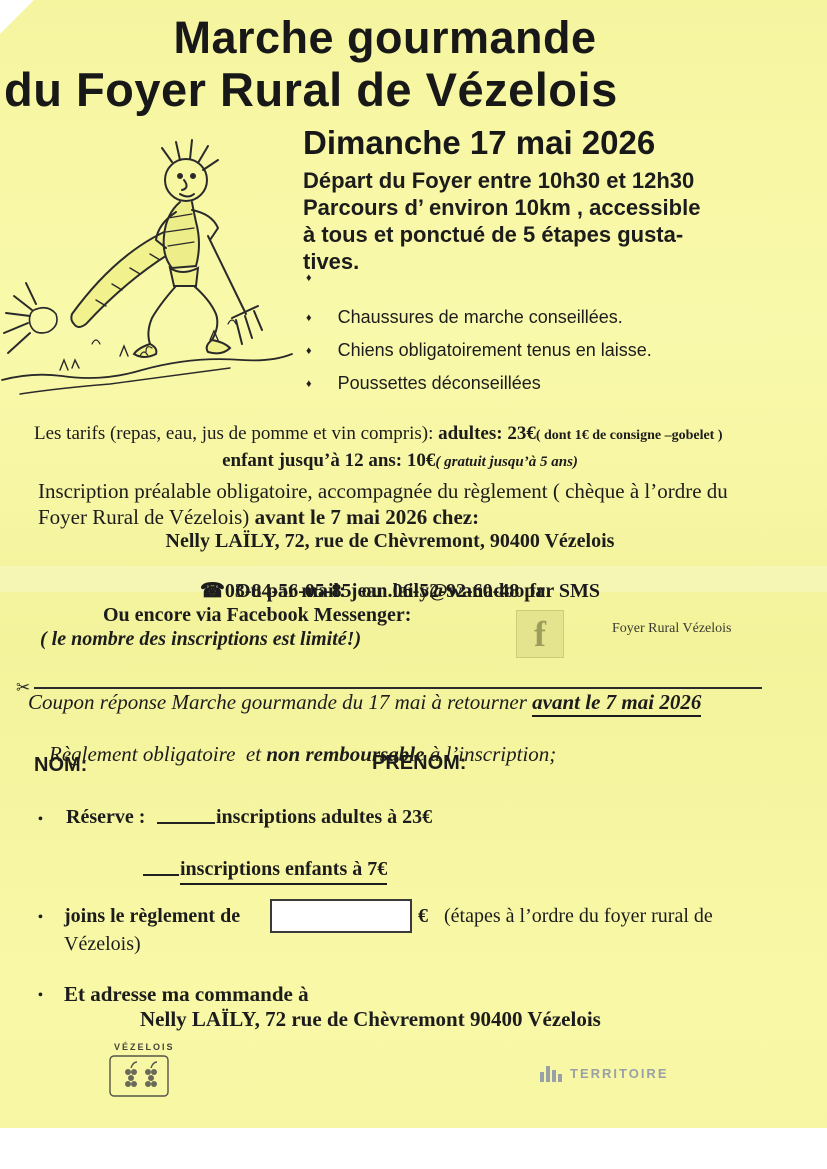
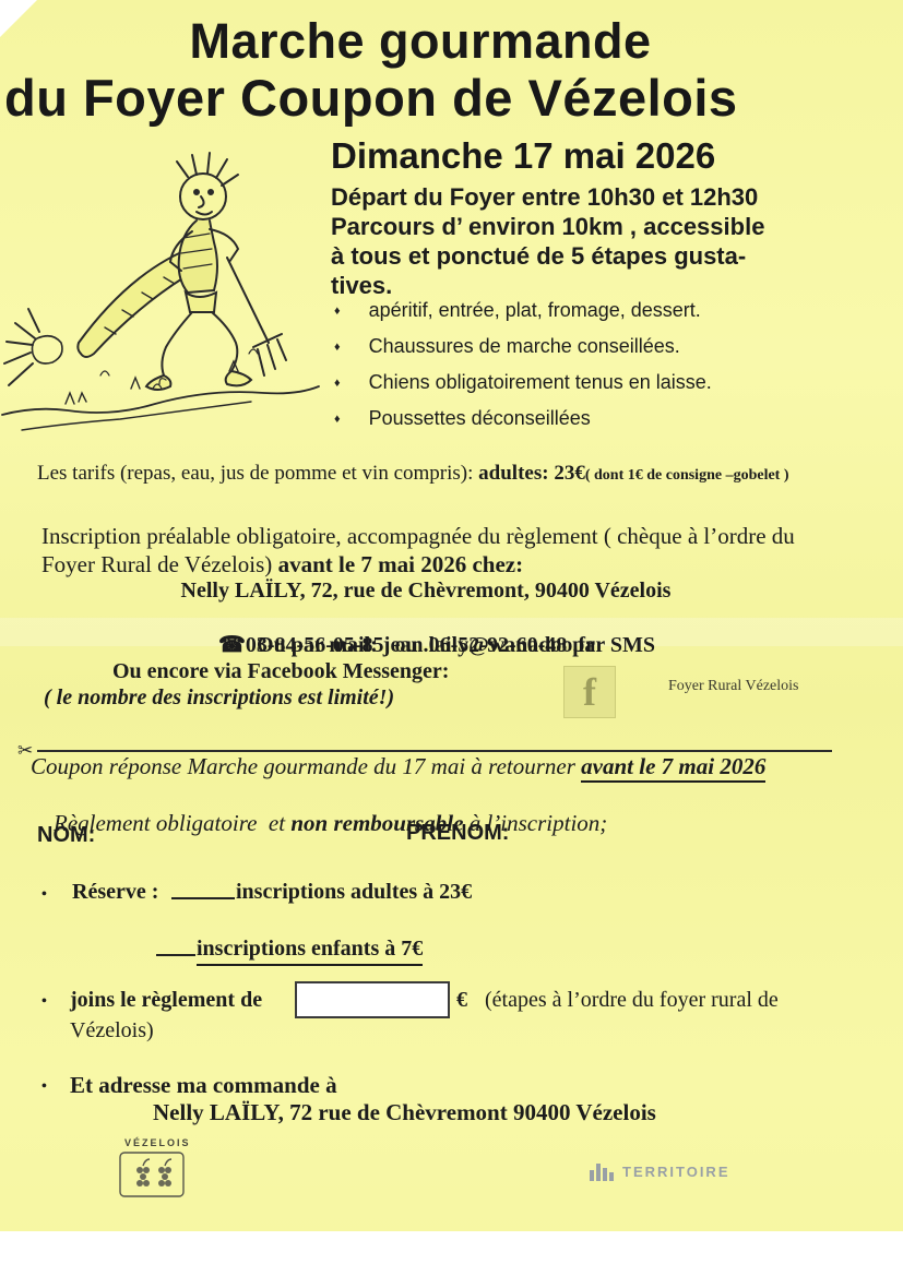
  Marche gourmande
- du Foyer Rural de Vézelois
+ du Foyer Coupon de Vézelois
  Dimanche 17 mai 2026
  Départ du Foyer entre 10h30 et 12h30
  Parcours d’ environ 10km , accessible
  à tous et ponctué de 5 étapes gusta-
  tives.
  ♦
+ apéritif, entrée, plat, fromage, dessert.
  ♦
  Chaussures de marche conseillées.
  ♦
  Chiens obligatoirement tenus en laisse.
  ♦
  Poussettes déconseillées
  Les tarifs (repas, eau, jus de pomme et vin compris): adultes: 23€( dont 1€ de consigne –gobelet )
- enfant jusqu’à 12 ans: 10€( gratuit jusqu’à 5 ans)
  Inscription préalable obligatoire, accompagnée du règlement ( chèque à l’ordre du Foyer Rural de Vézelois) avant le 7 mai 2026 chez:
  Nelly LAÏLY, 72, rue de Chèvremont, 90400 Vézelois
  ☎03-84-56-05-85 ou 06-52-92-60-48 par SMS
  Ou par mail: jean.laily@wanadoo.fr
  Ou encore via Facebook Messenger:
  ( le nombre des inscriptions est limité!)
  f
  Foyer Rural Vézelois
  ✂
  Coupon réponse Marche gourmande du 17 mai à retourner avant le 7 mai 2026
  Règlement obligatoire et non remboursable à l’inscription;
  NOM:
  PRENOM:
  •
  Réserve :
  inscriptions adultes à 23€
  inscriptions enfants à 7€
  •
  joins le règlement de
  €
  (étapes à l’ordre du foyer rural de
  Vézelois)
  •
  Et adresse ma commande à
  Nelly LAÏLY, 72 rue de Chèvremont 90400 Vézelois
  VÉZELOIS
  TERRITOIRE
